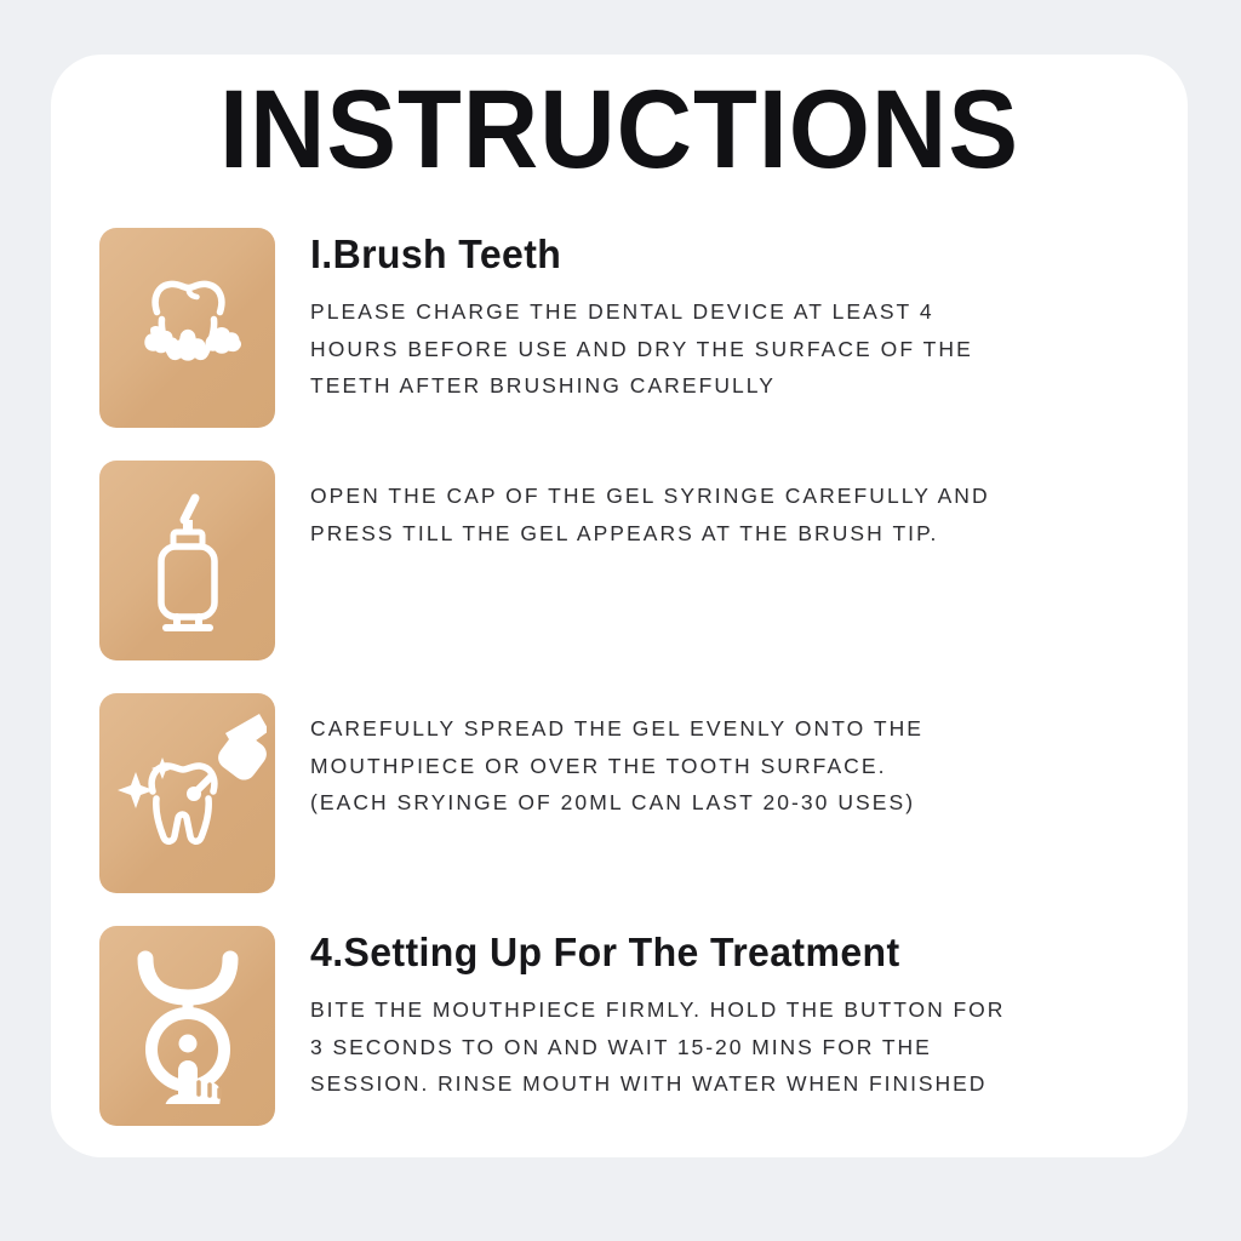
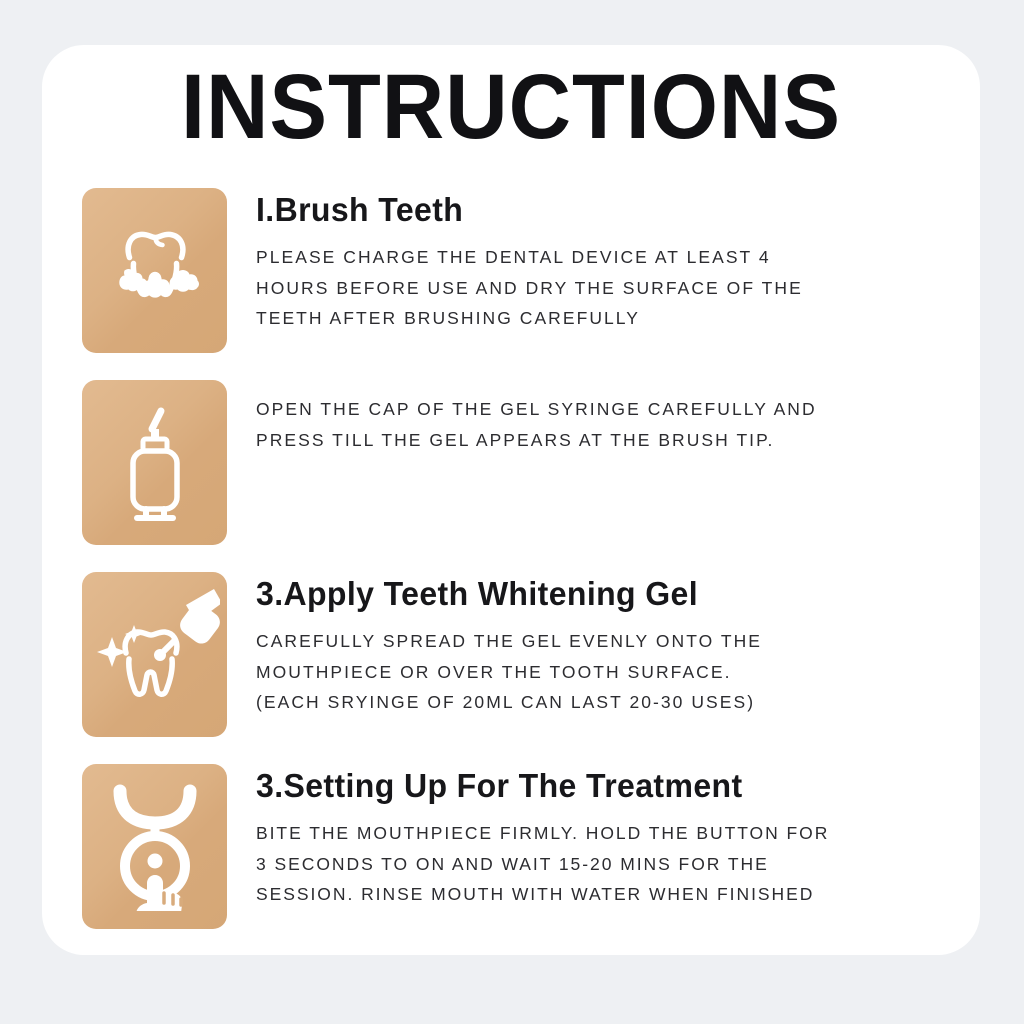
  INSTRUCTIONS
  I.Brush Teeth
  PLEASE CHARGE THE DENTAL DEVICE AT LEAST 4
  HOURS BEFORE USE AND DRY THE SURFACE OF THE
  TEETH AFTER BRUSHING CAREFULLY
  OPEN THE CAP OF THE GEL SYRINGE CAREFULLY AND
  PRESS TILL THE GEL APPEARS AT THE BRUSH TIP.
+ 3.Apply Teeth Whitening Gel
  CAREFULLY SPREAD THE GEL EVENLY ONTO THE
  MOUTHPIECE OR OVER THE TOOTH SURFACE.
  (EACH SRYINGE OF 20ML CAN LAST 20-30 USES)
- 4.Setting Up For The Treatment
+ 3.Setting Up For The Treatment
  BITE THE MOUTHPIECE FIRMLY. HOLD THE BUTTON FOR
  3 SECONDS TO ON AND WAIT 15-20 MINS FOR THE
  SESSION. RINSE MOUTH WITH WATER WHEN FINISHED
